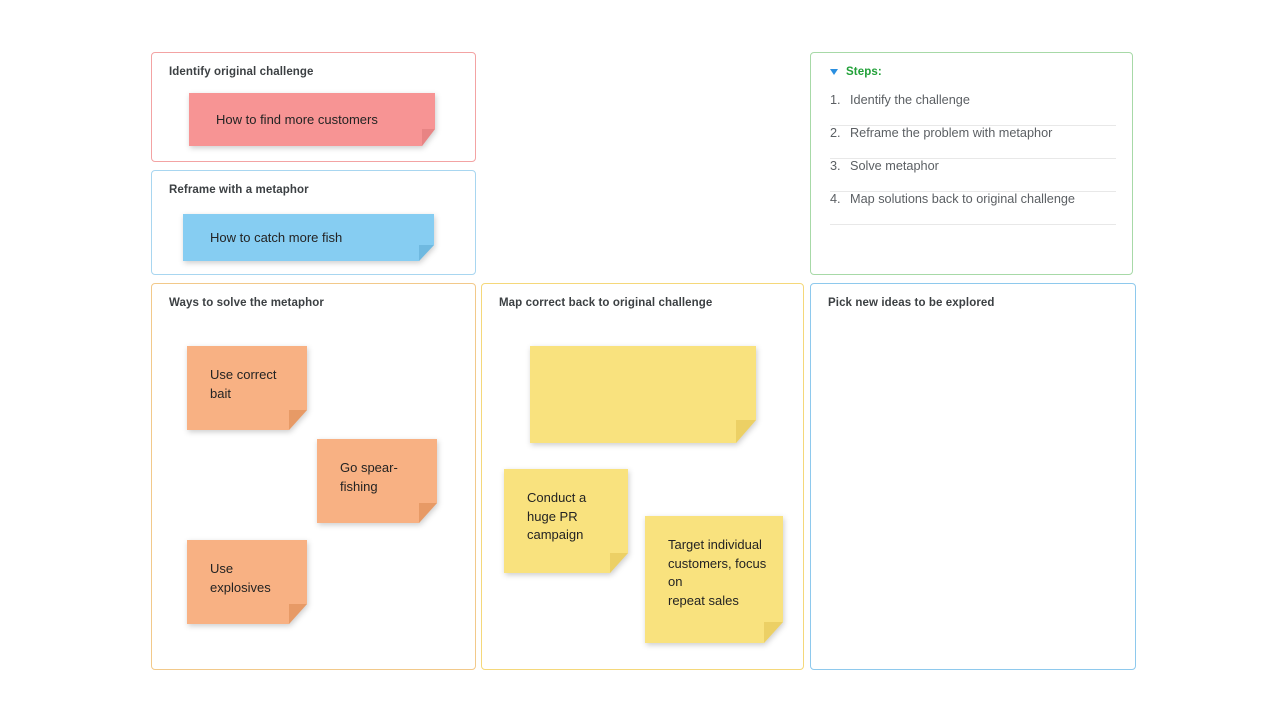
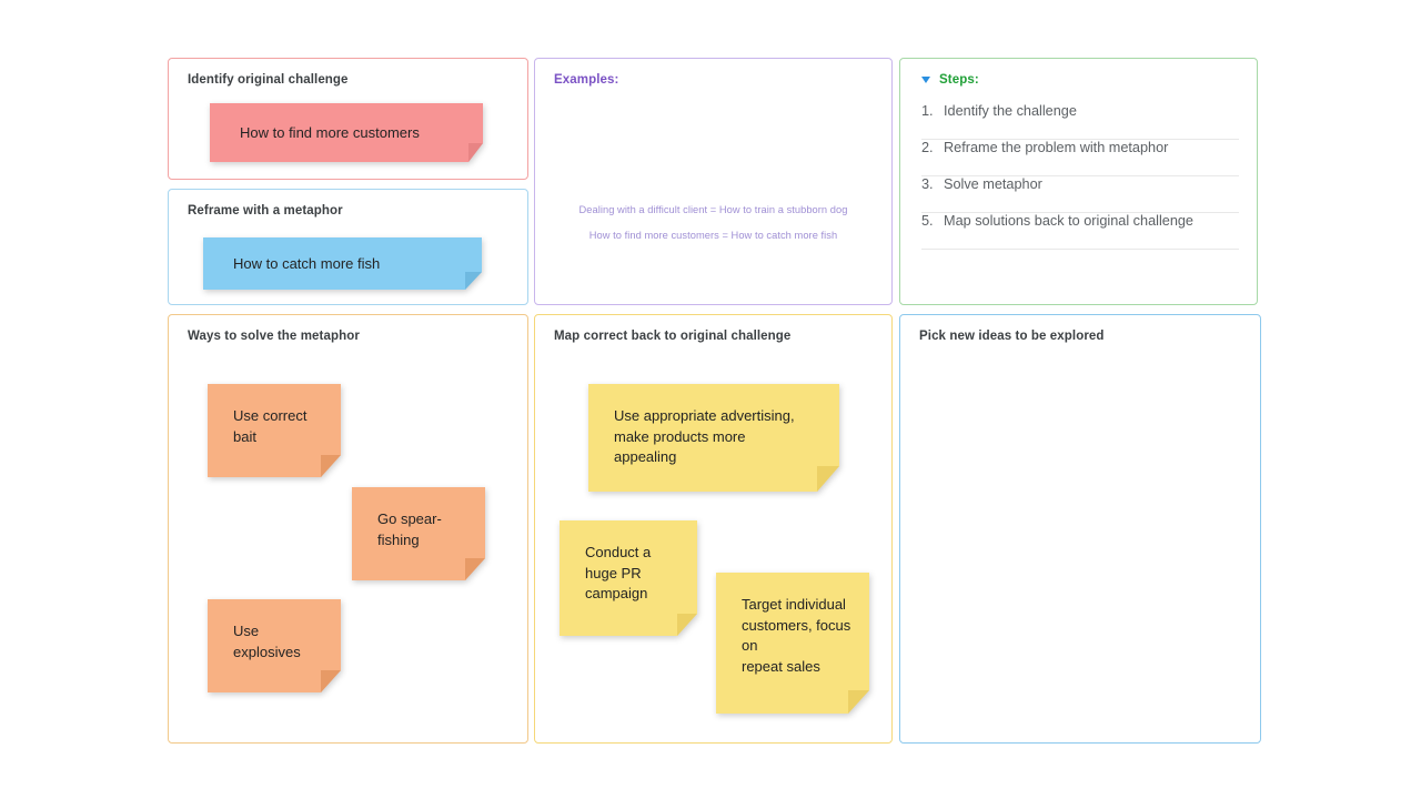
  Identify original challenge
  How to find more customers
  Reframe with a metaphor
  How to catch more fish
+ Examples:
+ Dealing with a difficult client = How to train a stubborn dog
+ How to find more customers = How to catch more fish
  Steps:
  1.
  Identify the challenge
  2.
  Reframe the problem with metaphor
  3.
  Solve metaphor
- 4.
+ 5.
  Map solutions back to original challenge
  Ways to solve the metaphor
  Use correct
  bait
  Go spear-
  fishing
  Use
  explosives
  Map correct back to original challenge
+ Use appropriate advertising,
+ make products more
+ appealing
  Conduct a
  huge PR
  campaign
  Target individual
  customers, focus on
  repeat sales
  Pick new ideas to be explored
